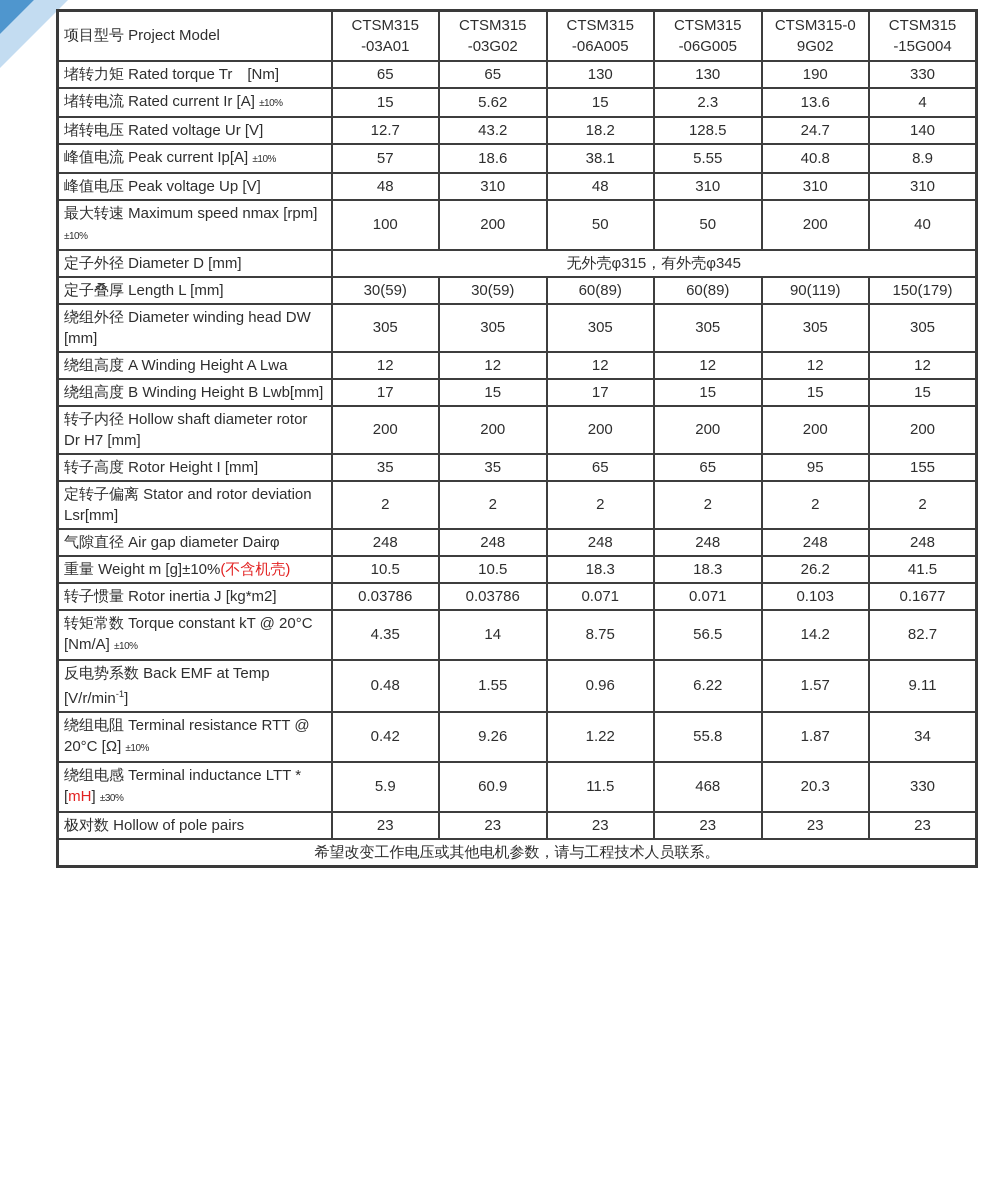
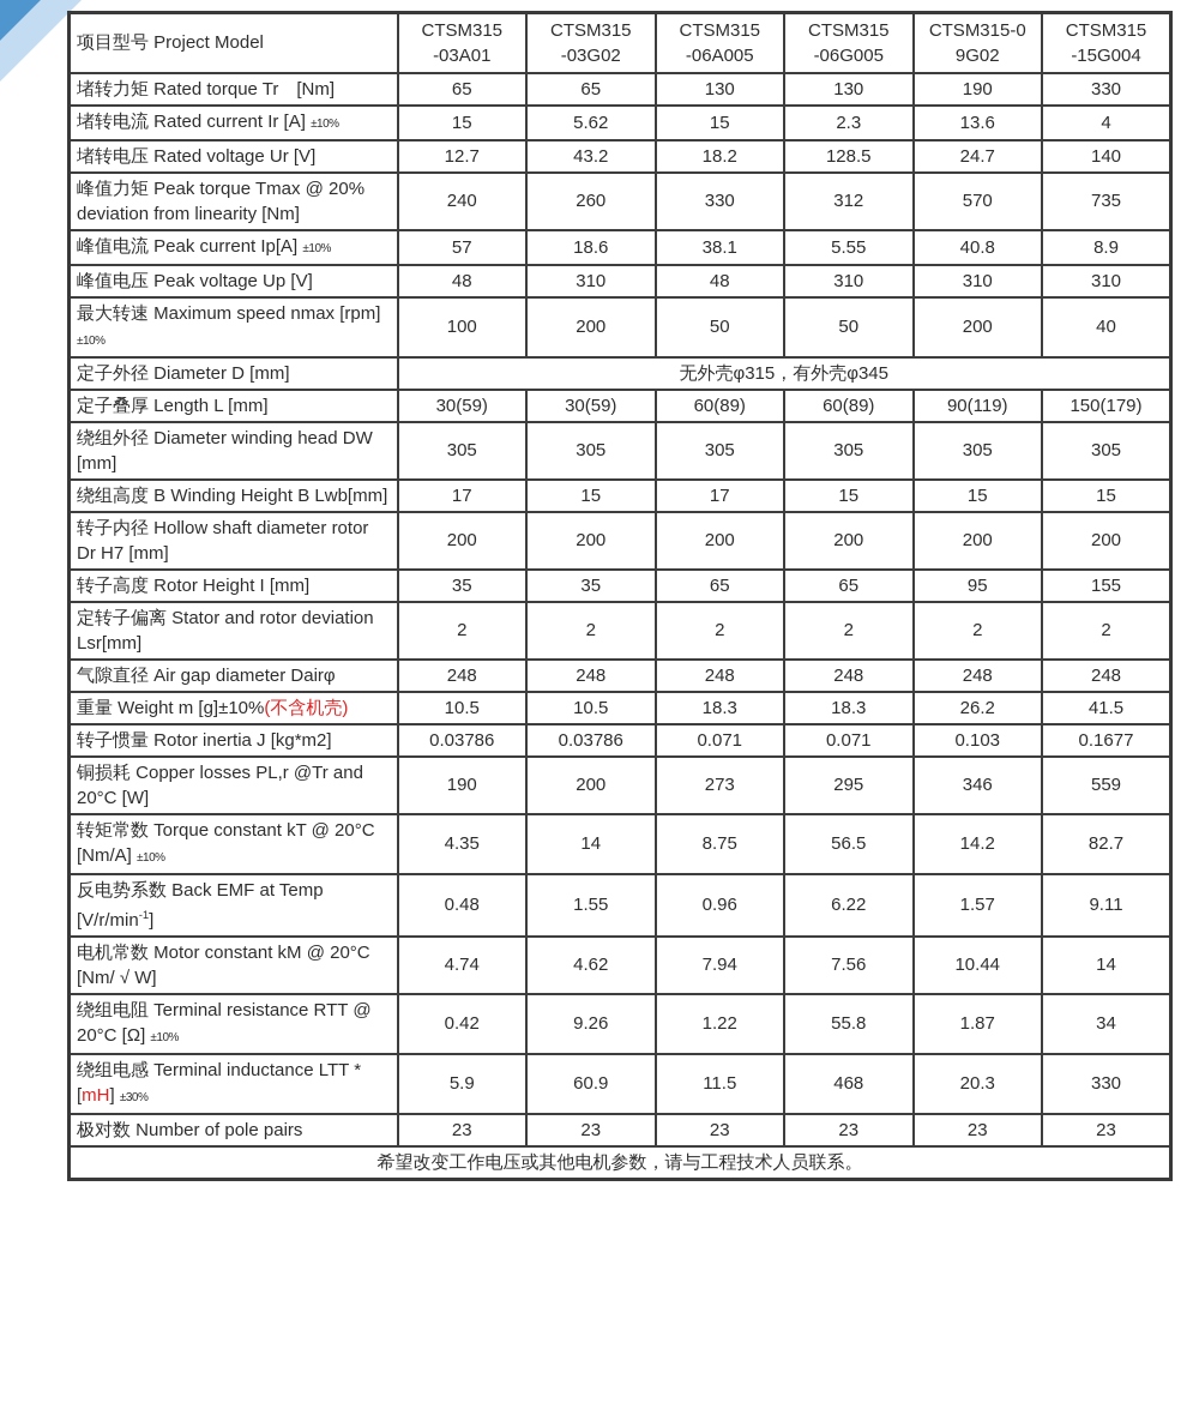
  项目型号 Project Model	CTSM315 -03A01	CTSM315 -03G02	CTSM315 -06A005	CTSM315 -06G005	CTSM315-0 9G02	CTSM315 -15G004
  堵转力矩 Rated torque Tr [Nm]	65	65	130	130	190	330
  堵转电流 Rated current Ir [A] ±10%	15	5.62	15	2.3	13.6	4
  堵转电压 Rated voltage Ur [V]	12.7	43.2	18.2	128.5	24.7	140
+ 峰值力矩 Peak torque Tmax @ 20% deviation from linearity [Nm]	240	260	330	312	570	735
  峰值电流 Peak current Ip[A] ±10%	57	18.6	38.1	5.55	40.8	8.9
  峰值电压 Peak voltage Up [V]	48	310	48	310	310	310
  最大转速 Maximum speed nmax [rpm] ±10%	100	200	50	50	200	40
  定子外径 Diameter D [mm]	无外壳φ315，有外壳φ345
  定子叠厚 Length L [mm]	30(59)	30(59)	60(89)	60(89)	90(119)	150(179)
  绕组外径 Diameter winding head DW [mm]	305	305	305	305	305	305
- 绕组高度 A Winding Height A Lwa	12	12	12	12	12	12
  绕组高度 B Winding Height B Lwb[mm]	17	15	17	15	15	15
  转子内径 Hollow shaft diameter rotor Dr H7 [mm]	200	200	200	200	200	200
  转子高度 Rotor Height I [mm]	35	35	65	65	95	155
  定转子偏离 Stator and rotor deviation Lsr[mm]	2	2	2	2	2	2
  气隙直径 Air gap diameter Dairφ	248	248	248	248	248	248
  重量 Weight m [g]±10%(不含机壳)	10.5	10.5	18.3	18.3	26.2	41.5
  转子惯量 Rotor inertia J [kg*m2]	0.03786	0.03786	0.071	0.071	0.103	0.1677
+ 铜损耗 Copper losses PL,r @Tr and 20°C [W]	190	200	273	295	346	559
  转矩常数 Torque constant kT @ 20°C [Nm/A] ±10%	4.35	14	8.75	56.5	14.2	82.7
  反电势系数 Back EMF at Temp [V/r/min-1]	0.48	1.55	0.96	6.22	1.57	9.11
+ 电机常数 Motor constant kM @ 20°C [Nm/ √ W]	4.74	4.62	7.94	7.56	10.44	14
  绕组电阻 Terminal resistance RTT @ 20°C [Ω] ±10%	0.42	9.26	1.22	55.8	1.87	34
  绕组电感 Terminal inductance LTT * [mH] ±30%	5.9	60.9	11.5	468	20.3	330
- 极对数 Hollow of pole pairs	23	23	23	23	23	23
+ 极对数 Number of pole pairs	23	23	23	23	23	23
  希望改变工作电压或其他电机参数，请与工程技术人员联系。
